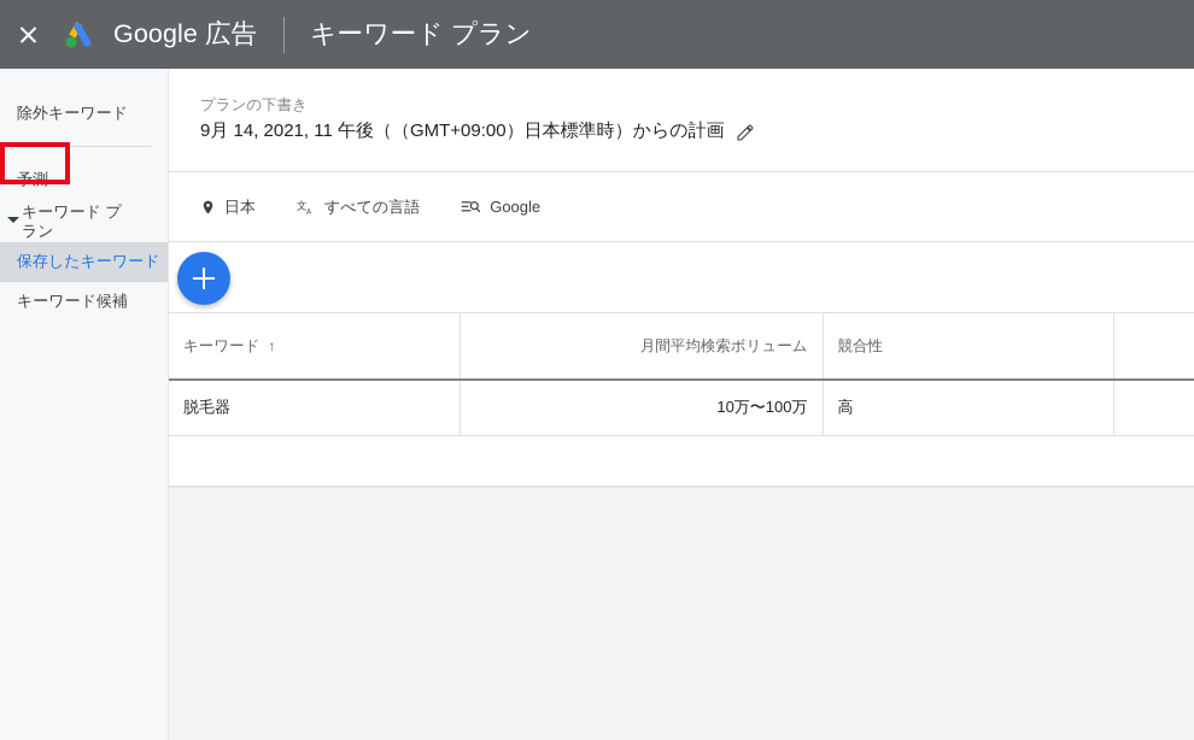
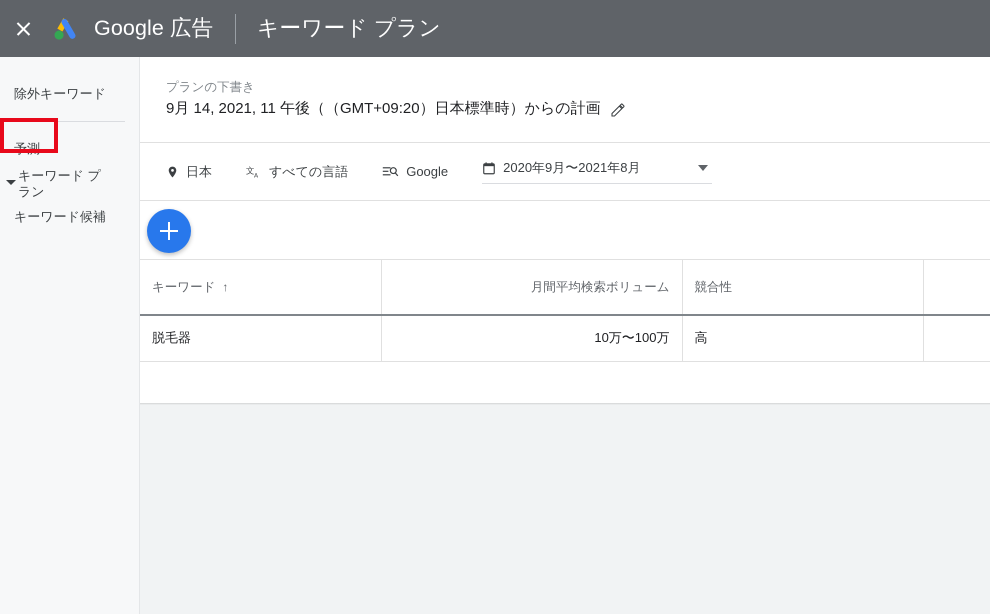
  Google 広告
  キーワード プラン
  除外キーワード
  予測
  キーワード プラン
- 保存したキーワード
  キーワード候補
  プランの下書き
- 9月 14, 2021, 11 午後（（GMT+09:00）日本標準時）からの計画
+ 9月 14, 2021, 11 午後（（GMT+09:20）日本標準時）からの計画
  日本
  文
  すべての言語
  Google
+ 2020年9月〜2021年8月
  キーワード ↑	月間平均検索ボリューム	競合性
  脱毛器	10万〜100万	高
